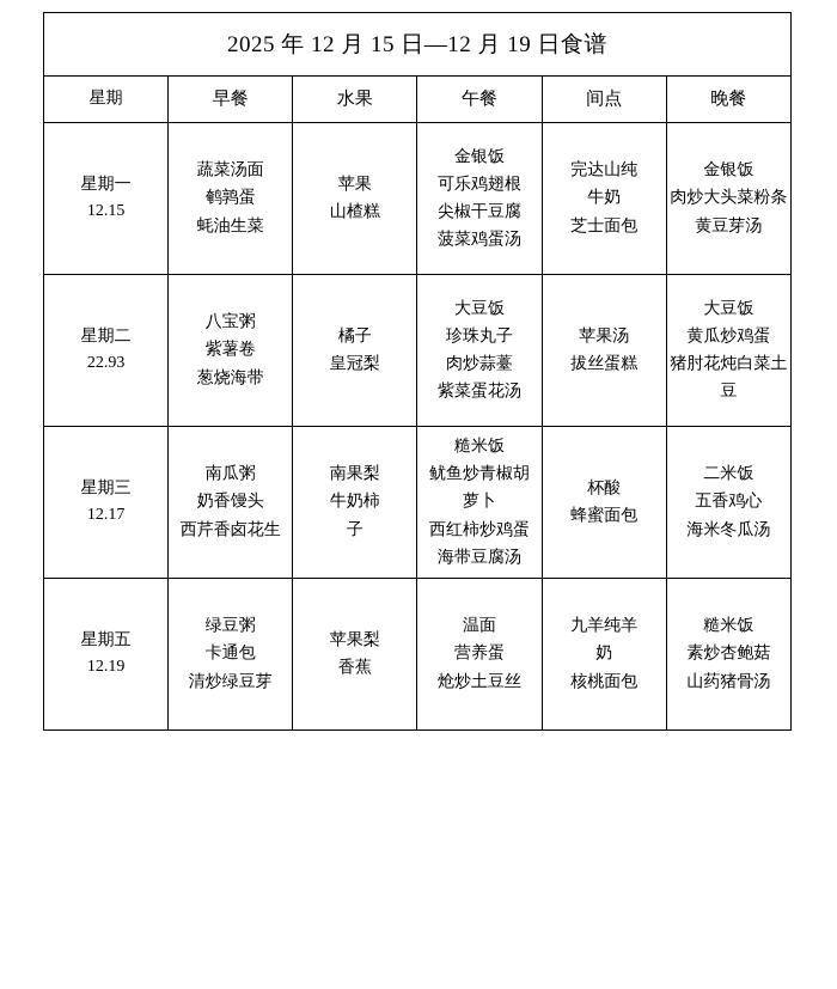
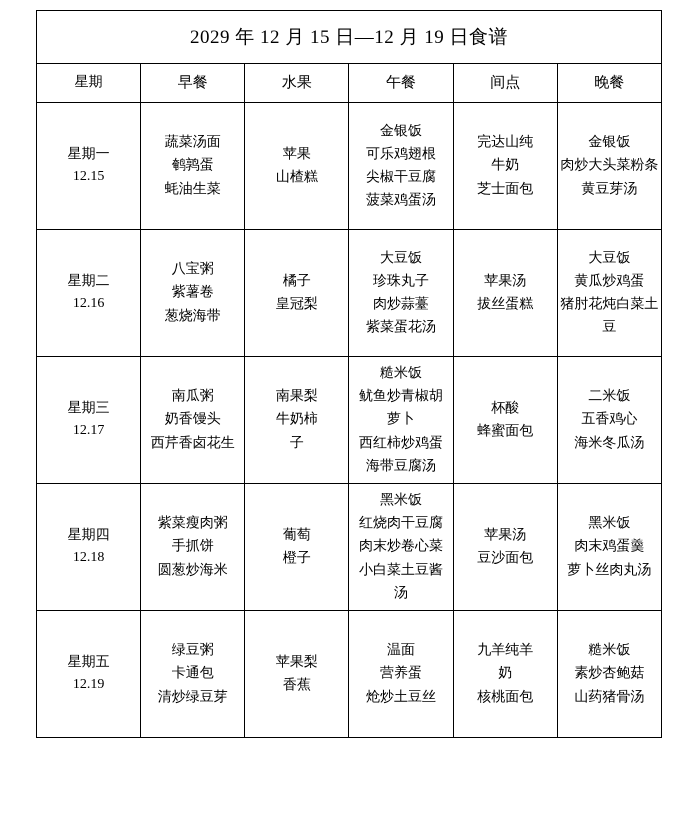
- 2025 年 12 月 15 日—12 月 19 日食谱
+ 2029 年 12 月 15 日—12 月 19 日食谱
  星期	早餐	水果	午餐	间点	晚餐
  星期一 12.15	蔬菜汤面 鹌鹑蛋 蚝油生菜	苹果 山楂糕	金银饭 可乐鸡翅根 尖椒干豆腐 菠菜鸡蛋汤	完达山纯 牛奶 芝士面包	金银饭 肉炒大头菜粉条 黄豆芽汤
- 星期二 22.93	八宝粥 紫薯卷 葱烧海带	橘子 皇冠梨	大豆饭 珍珠丸子 肉炒蒜薹 紫菜蛋花汤	苹果汤 拔丝蛋糕	大豆饭 黄瓜炒鸡蛋 猪肘花炖白菜土 豆
+ 星期二 12.16	八宝粥 紫薯卷 葱烧海带	橘子 皇冠梨	大豆饭 珍珠丸子 肉炒蒜薹 紫菜蛋花汤	苹果汤 拔丝蛋糕	大豆饭 黄瓜炒鸡蛋 猪肘花炖白菜土 豆
  星期三 12.17	南瓜粥 奶香馒头 西芹香卤花生	南果梨 牛奶柿 子	糙米饭 鱿鱼炒青椒胡 萝卜 西红柿炒鸡蛋 海带豆腐汤	杯酸 蜂蜜面包	二米饭 五香鸡心 海米冬瓜汤
+ 星期四 12.18	紫菜瘦肉粥 手抓饼 圆葱炒海米	葡萄 橙子	黑米饭 红烧肉干豆腐 肉末炒卷心菜 小白菜土豆酱 汤	苹果汤 豆沙面包	黑米饭 肉末鸡蛋羹 萝卜丝肉丸汤
  星期五 12.19	绿豆粥 卡通包 清炒绿豆芽	苹果梨 香蕉	温面 营养蛋 炝炒土豆丝	九羊纯羊 奶 核桃面包	糙米饭 素炒杏鲍菇 山药猪骨汤
